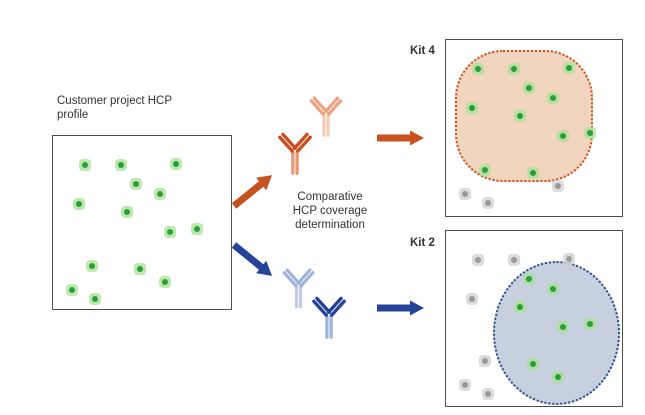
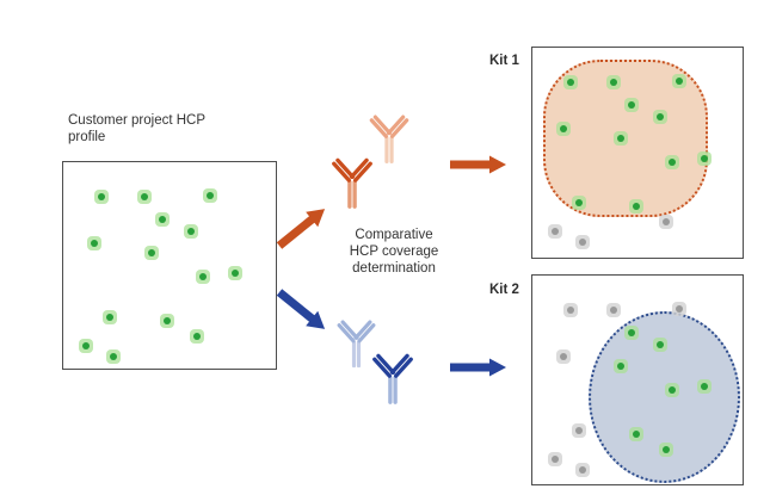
  Customer project HCP profile
  Comparative
  HCP coverage
  determination
- Kit 4
+ Kit 1
  Kit 2
